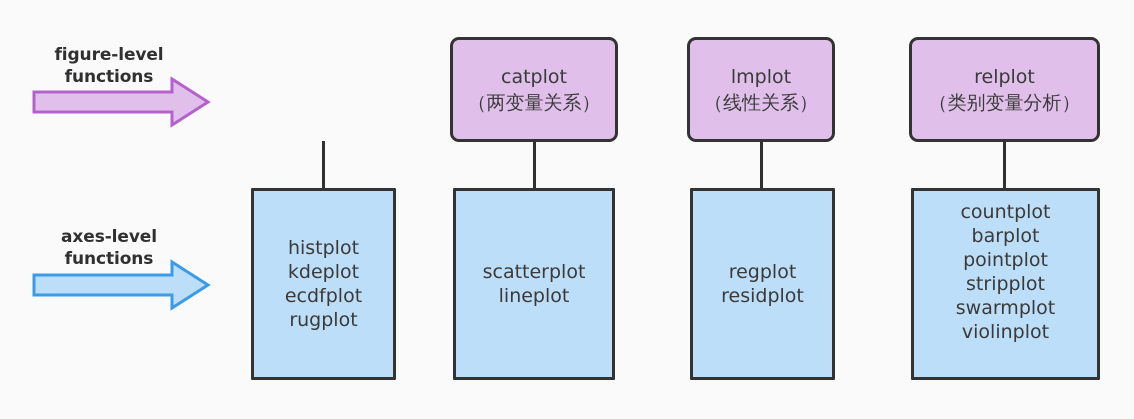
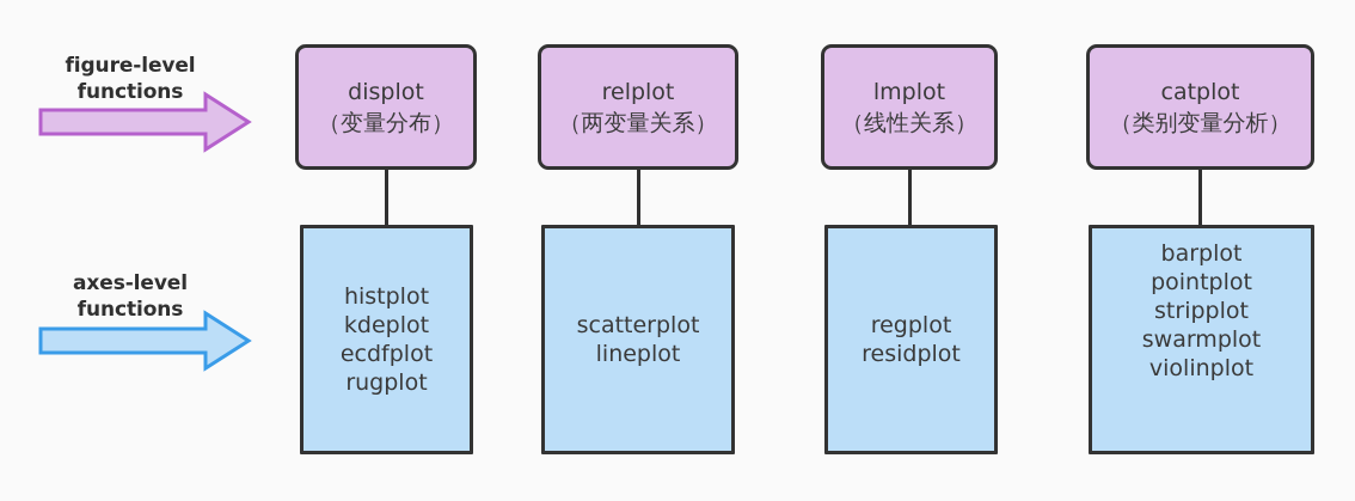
  figure-level
  functions
  axes-level
  functions
+ displot
+ （变量分布）
  histplot
  kdeplot
  ecdfplot
  rugplot
- catplot
+ relplot
  （两变量关系）
  scatterplot
  lineplot
  lmplot
  （线性关系）
  regplot
  residplot
- relplot
+ catplot
  （类别变量分析）
- countplot
  barplot
  pointplot
  stripplot
  swarmplot
  violinplot
